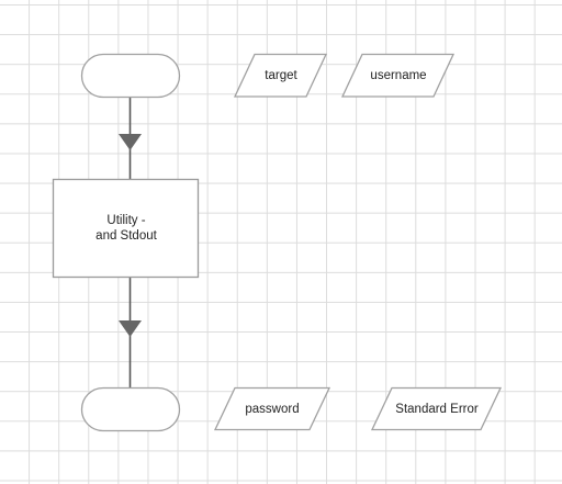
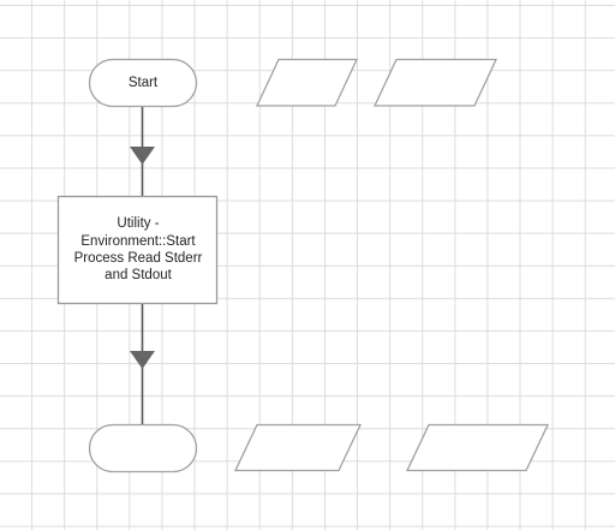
+ Start
  Utility -
+ Environment::Start
+ Process Read Stderr
  and Stdout
- target
- username
- password
- Standard Error
